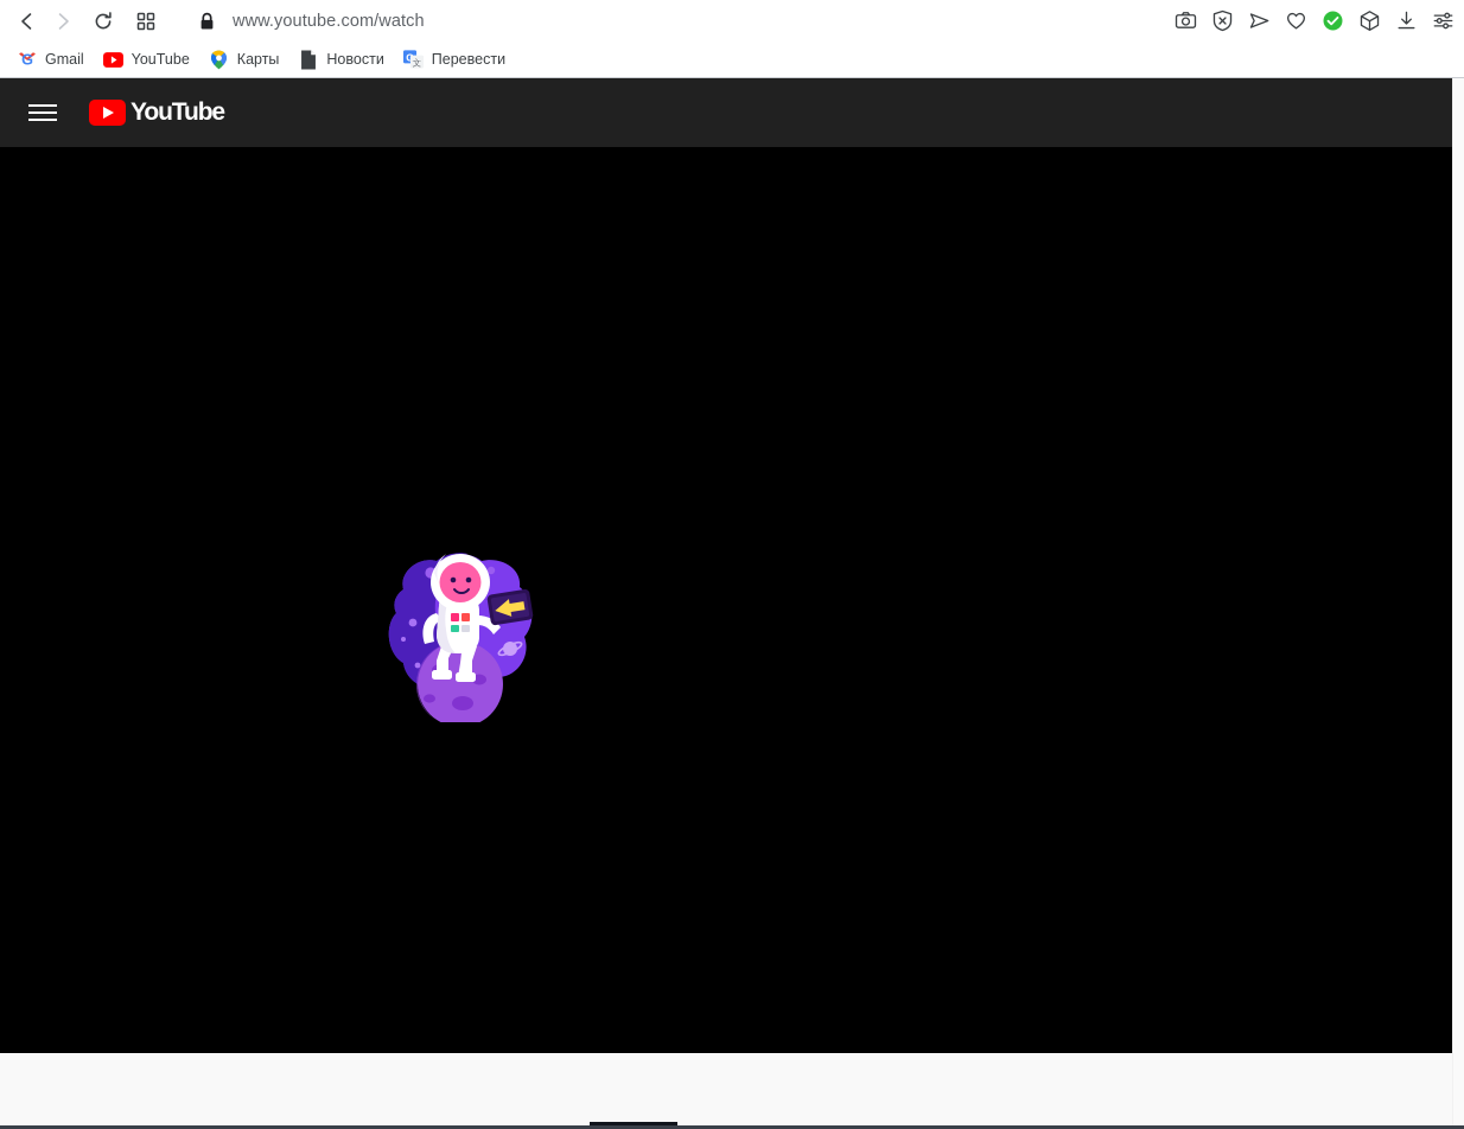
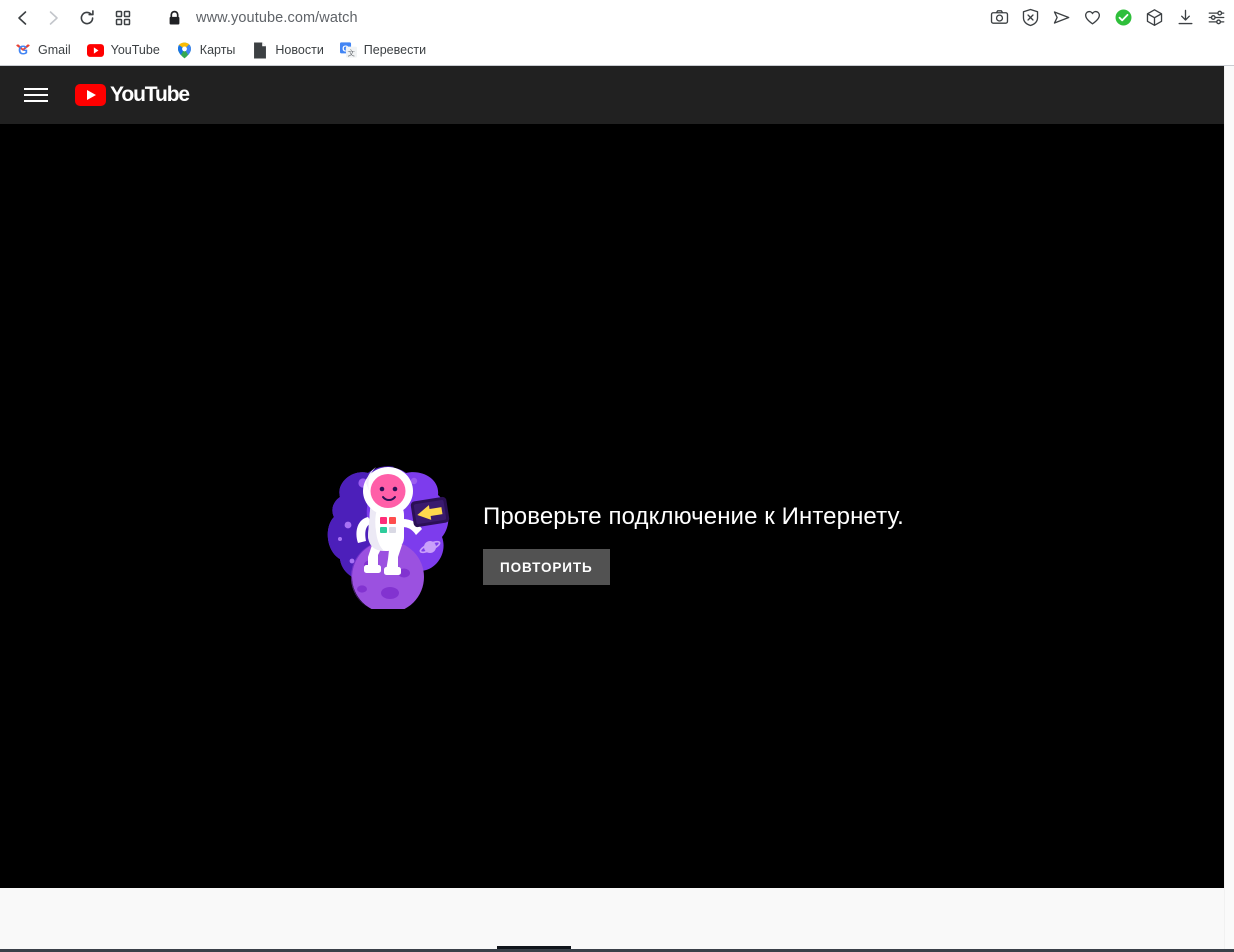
  www.youtube.com/watch
  G
  Gmail
  YouTube
  Карты
  Новости
  G
  文
  Перевести
  YouTube
+ Проверьте подключение к Интернету.
+ ПОВТОРИТЬ
